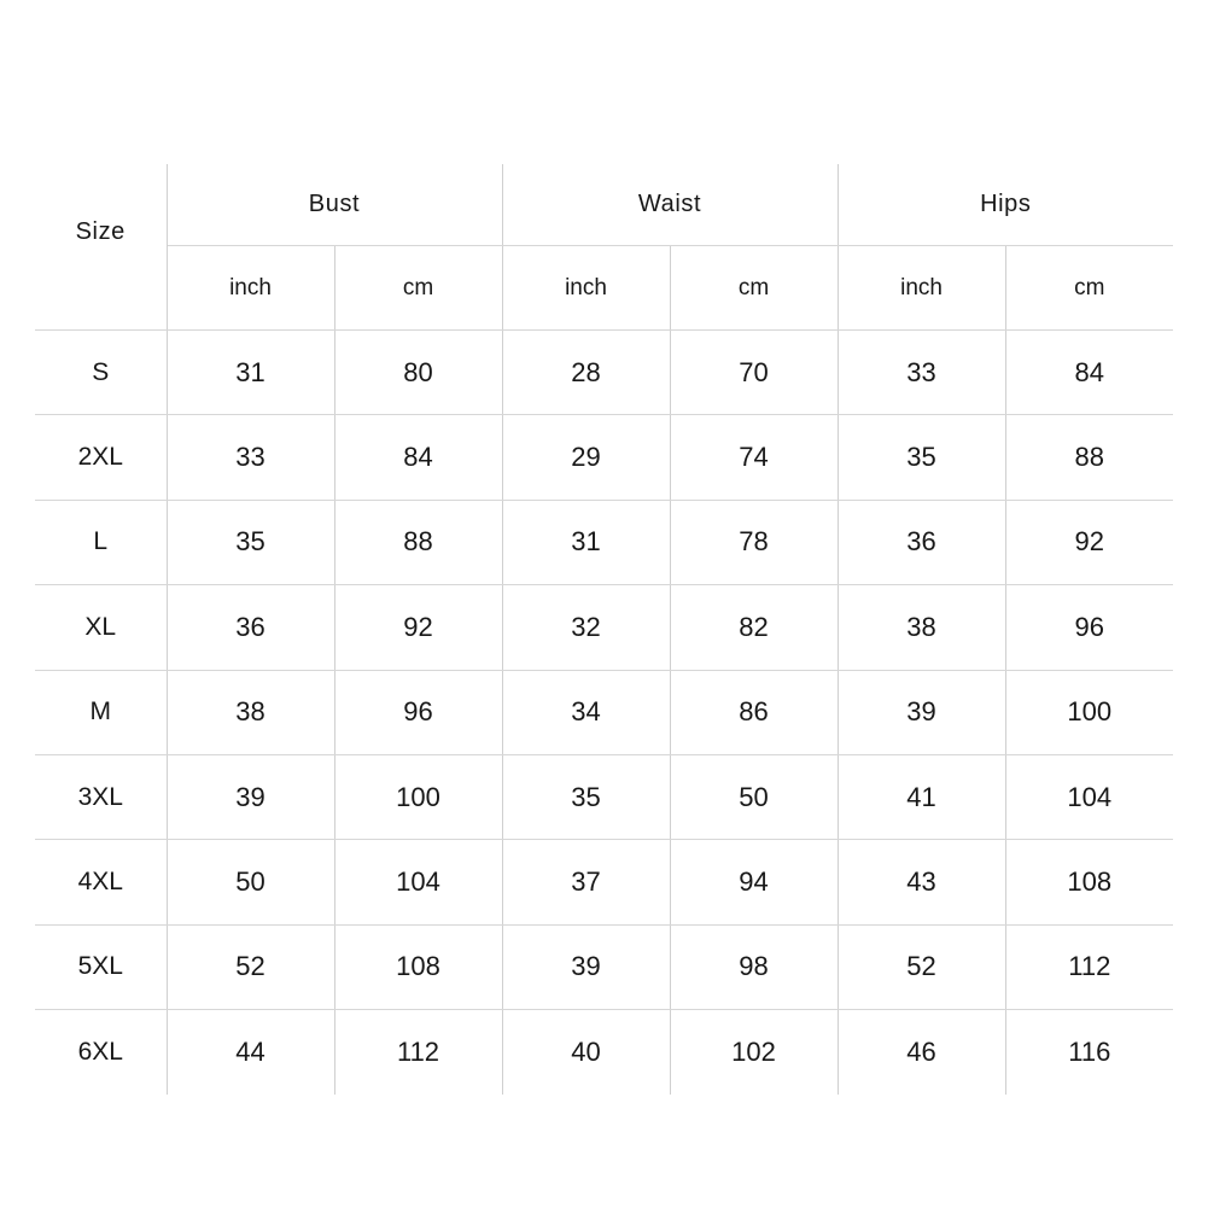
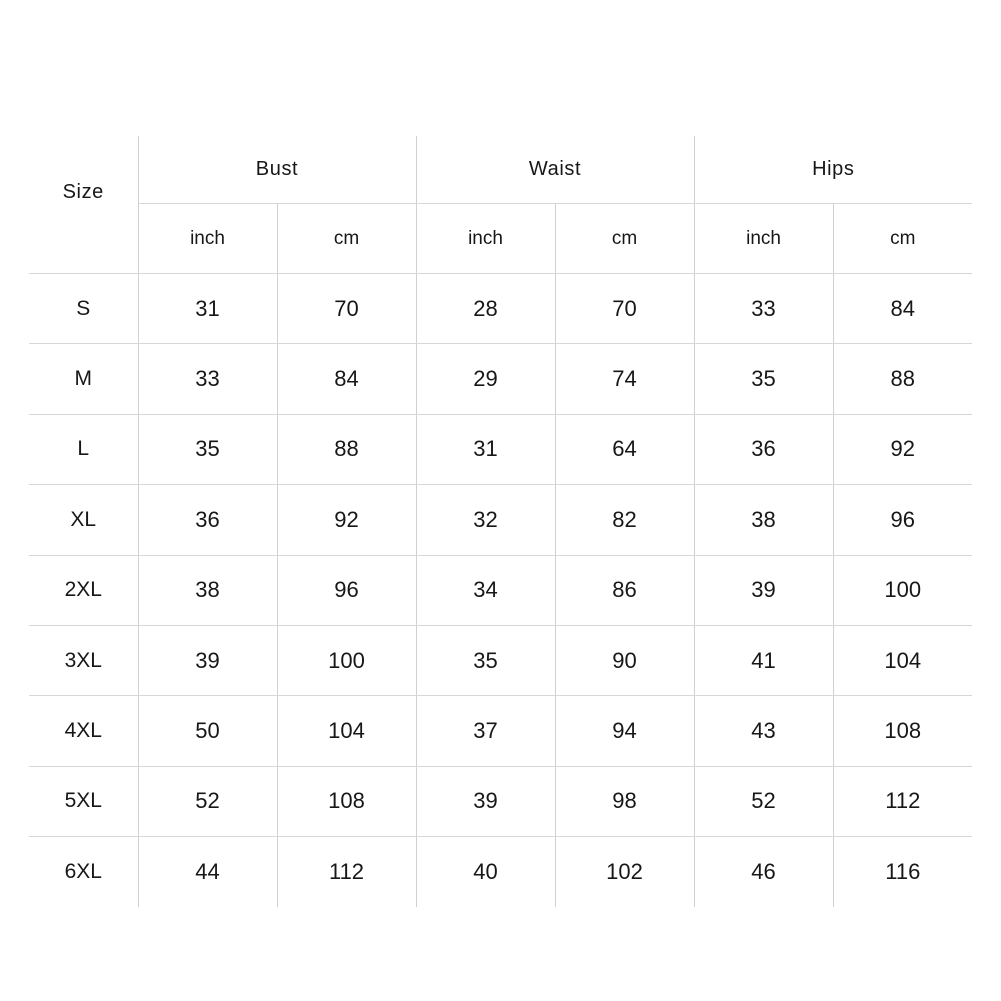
  Size	Bust	Waist	Hips
  inch	cm	inch	cm	inch	cm
- S	31	80	28	70	33	84
+ S	31	70	28	70	33	84
- 2XL	33	84	29	74	35	88
+ M	33	84	29	74	35	88
- L	35	88	31	78	36	92
+ L	35	88	31	64	36	92
  XL	36	92	32	82	38	96
- M	38	96	34	86	39	100
+ 2XL	38	96	34	86	39	100
- 3XL	39	100	35	50	41	104
+ 3XL	39	100	35	90	41	104
  4XL	50	104	37	94	43	108
  5XL	52	108	39	98	52	112
  6XL	44	112	40	102	46	116
